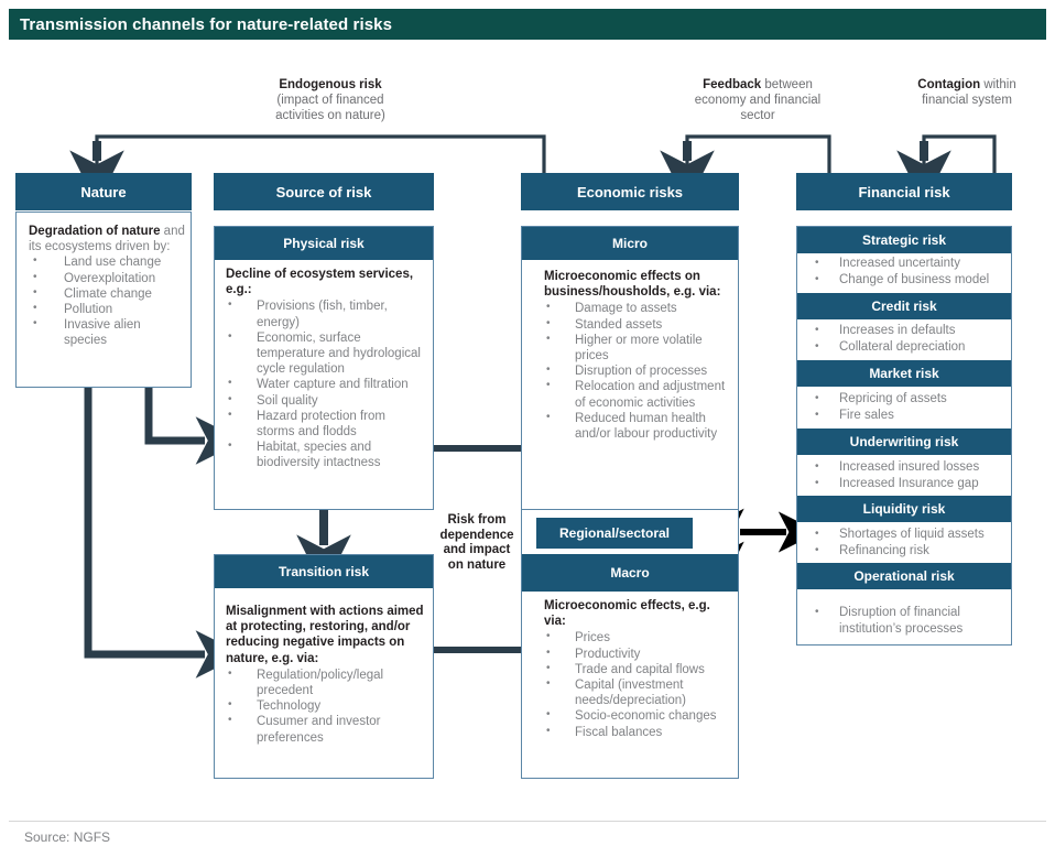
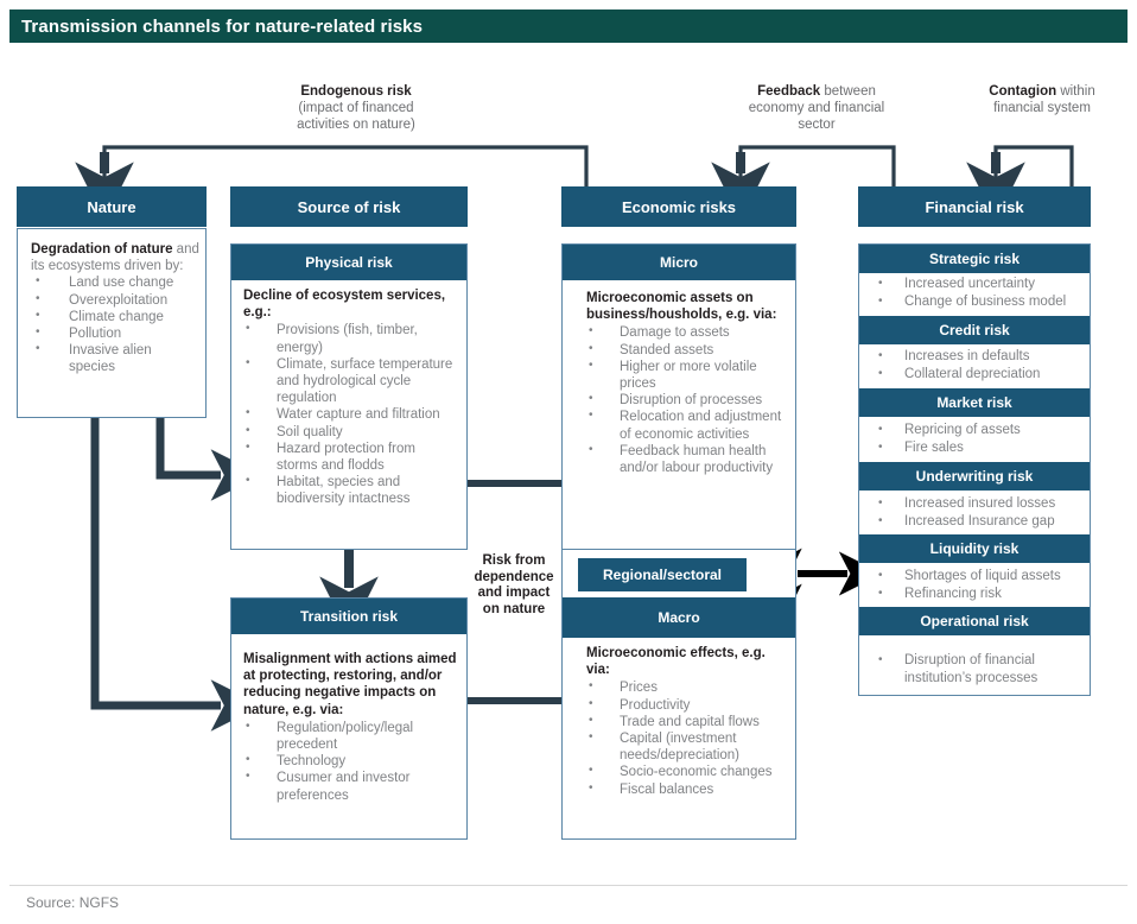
  Transmission channels for nature-related risks
  Endogenous risk
  (impact of financed activities on nature)
  Feedback between economy and financial sector
  Contagion within financial system
  Nature
  Degradation of nature and its ecosystems driven by:
  Land use change
  Overexploitation
  Climate change
  Pollution
  Invasive alien species
  Source of risk
  Physical risk
  Decline of ecosystem services, e.g.:
  Provisions (fish, timber, energy)
- Economic, surface temperature and hydrological cycle regulation
+ Climate, surface temperature and hydrological cycle regulation
  Water capture and filtration
  Soil quality
  Hazard protection from storms and flodds
  Habitat, species and biodiversity intactness
  Transition risk
  Misalignment with actions aimed at protecting, restoring, and/or reducing negative impacts on nature, e.g. via:
  Regulation/policy/legal precedent
  Technology
  Cusumer and investor preferences
  Risk from dependence and impact on nature
  Economic risks
  Micro
- Microeconomic effects on business/housholds, e.g. via:
+ Microeconomic assets on business/housholds, e.g. via:
  Damage to assets
  Standed assets
  Higher or more volatile prices
  Disruption of processes
  Relocation and adjustment of economic activities
- Reduced human health and/or labour productivity
+ Feedback human health and/or labour productivity
  Regional/sectoral
  Macro
  Microeconomic effects, e.g. via:
  Prices
  Productivity
  Trade and capital flows
  Capital (investment needs/depreciation)
  Socio-economic changes
  Fiscal balances
  Financial risk
  Strategic risk
  Increased uncertainty
  Change of business model
  Credit risk
  Increases in defaults
  Collateral depreciation
  Market risk
  Repricing of assets
  Fire sales
  Underwriting risk
  Increased insured losses
  Increased Insurance gap
  Liquidity risk
  Shortages of liquid assets
  Refinancing risk
  Operational risk
  Disruption of financial institution’s processes
  Source: NGFS
